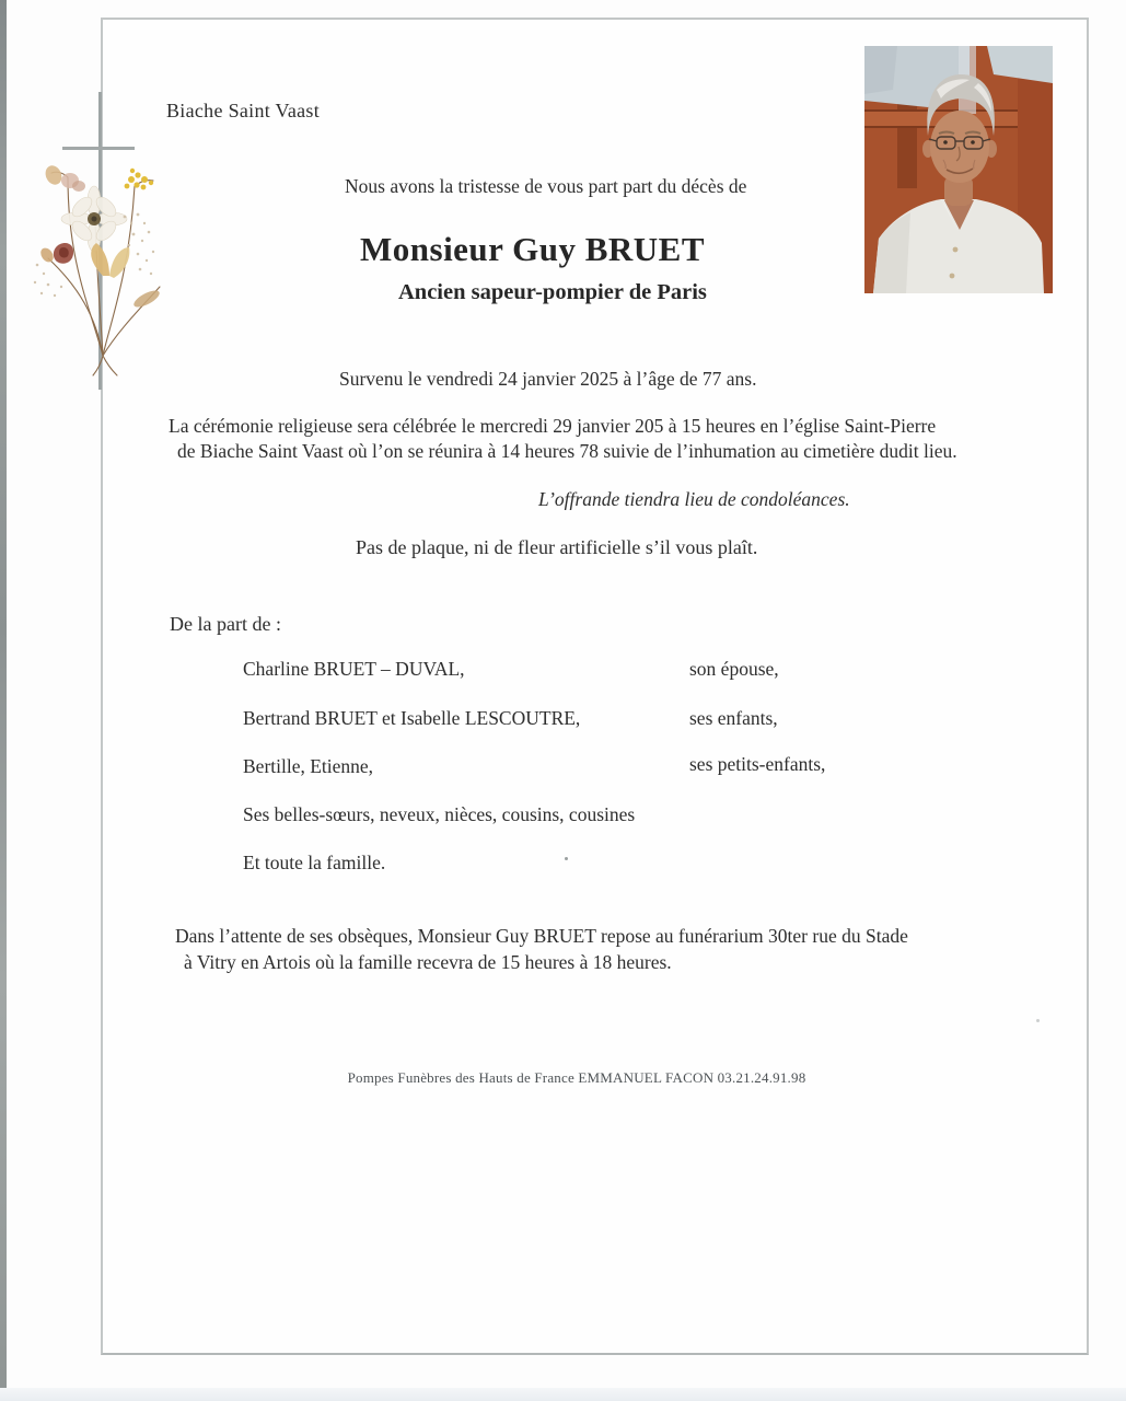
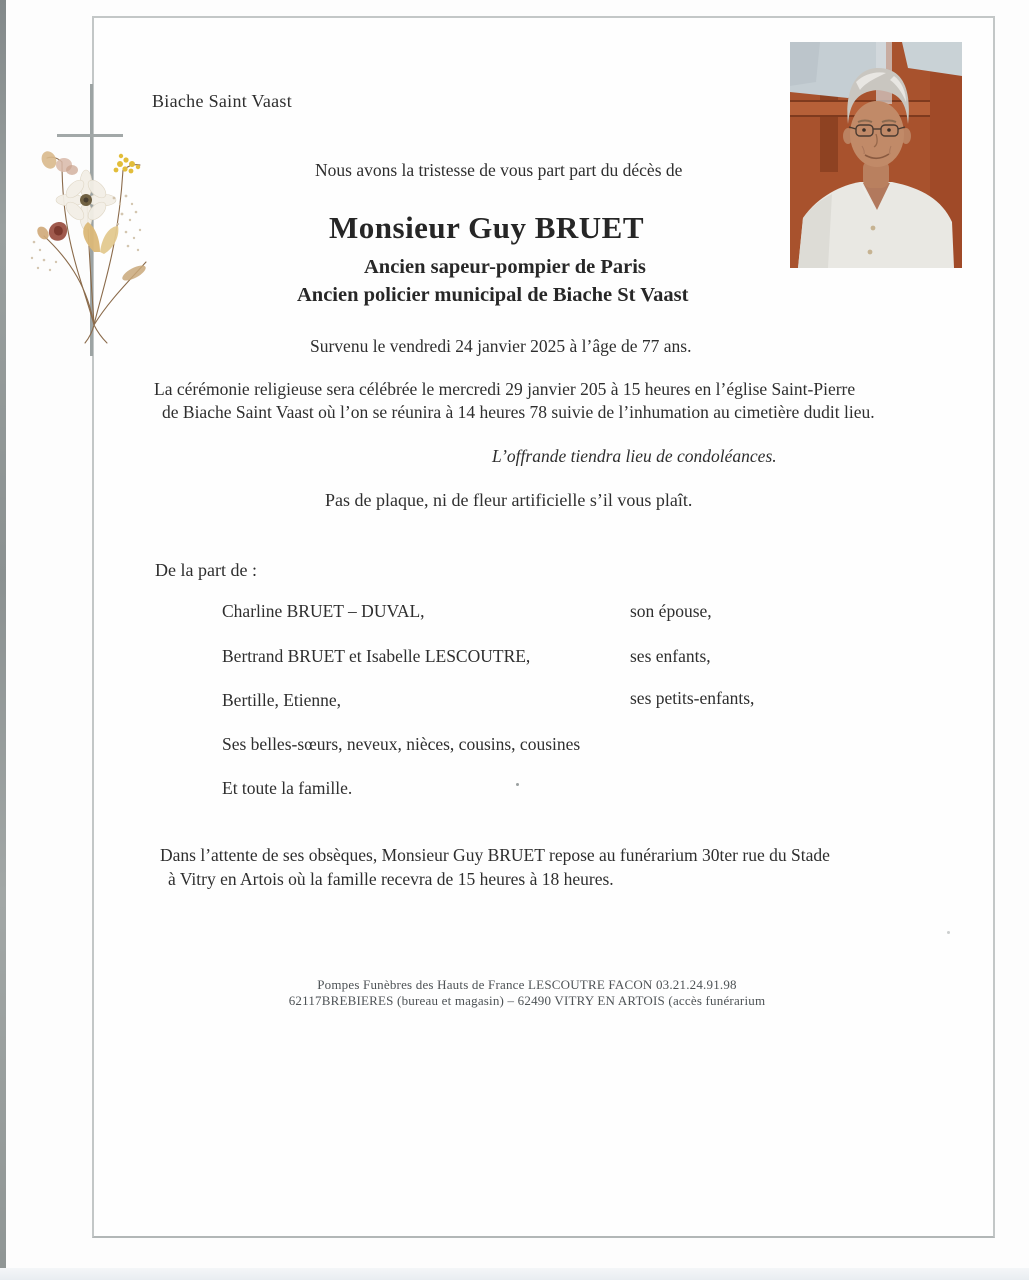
  Biache Saint Vaast
  Nous avons la tristesse de vous part part du décès de
  Monsieur Guy BRUET
  Ancien sapeur-pompier de Paris
+ Ancien policier municipal de Biache St Vaast
  Survenu le vendredi 24 janvier 2025 à l’âge de 77 ans.
  La cérémonie religieuse sera célébrée le mercredi 29 janvier 205 à 15 heures en l’église Saint-Pierre
  de Biache Saint Vaast où l’on se réunira à 14 heures 78 suivie de l’inhumation au cimetière dudit lieu.
  L’offrande tiendra lieu de condoléances.
  Pas de plaque, ni de fleur artificielle s’il vous plaît.
  De la part de :
  Charline BRUET – DUVAL,
  son épouse,
  Bertrand BRUET et Isabelle LESCOUTRE,
  ses enfants,
  Bertille, Etienne,
  ses petits-enfants,
  Ses belles-sœurs, neveux, nièces, cousins, cousines
  Et toute la famille.
  Dans l’attente de ses obsèques, Monsieur Guy BRUET repose au funérarium 30ter rue du Stade
  à Vitry en Artois où la famille recevra de 15 heures à 18 heures.
- Pompes Funèbres des Hauts de France EMMANUEL FACON 03.21.24.91.98
+ Pompes Funèbres des Hauts de France LESCOUTRE FACON 03.21.24.91.98
+ 62117BREBIERES (bureau et magasin) – 62490 VITRY EN ARTOIS (accès funérarium
